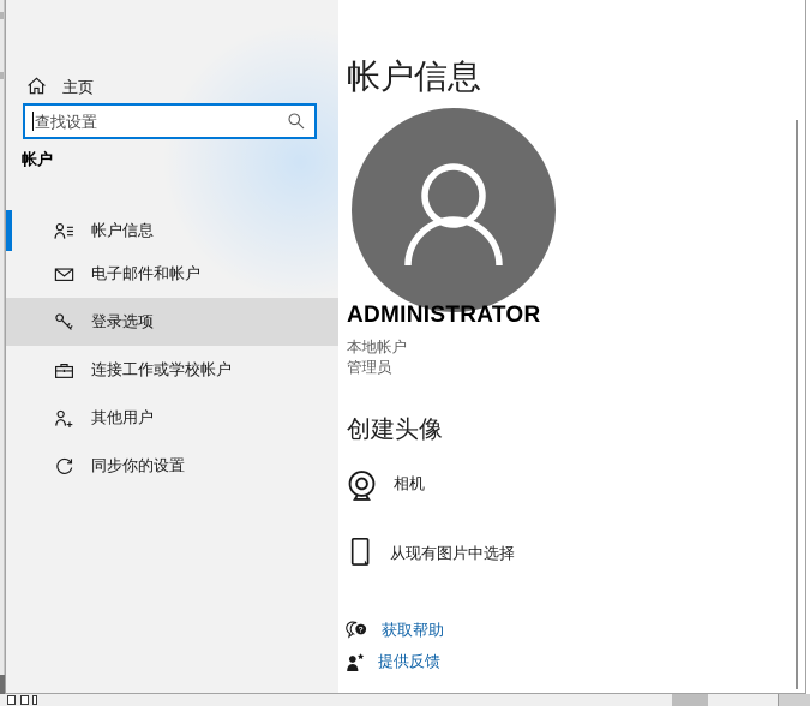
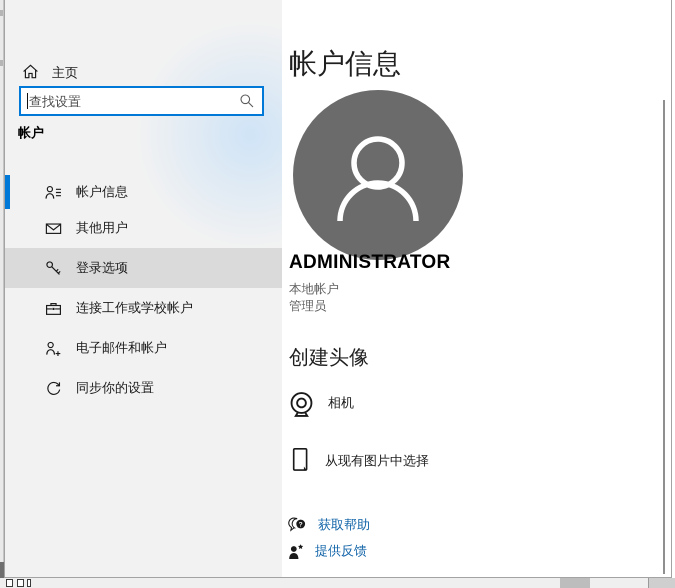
  主页
  查找设置
  帐户
  帐户信息
- 电子邮件和帐户
+ 其他用户
  登录选项
  连接工作或学校帐户
- 其他用户
+ 电子邮件和帐户
  同步你的设置
  帐户信息
  ADMINISTRATOR
  本地帐户
  管理员
  创建头像
  相机
  从现有图片中选择
  获取帮助
  提供反馈
